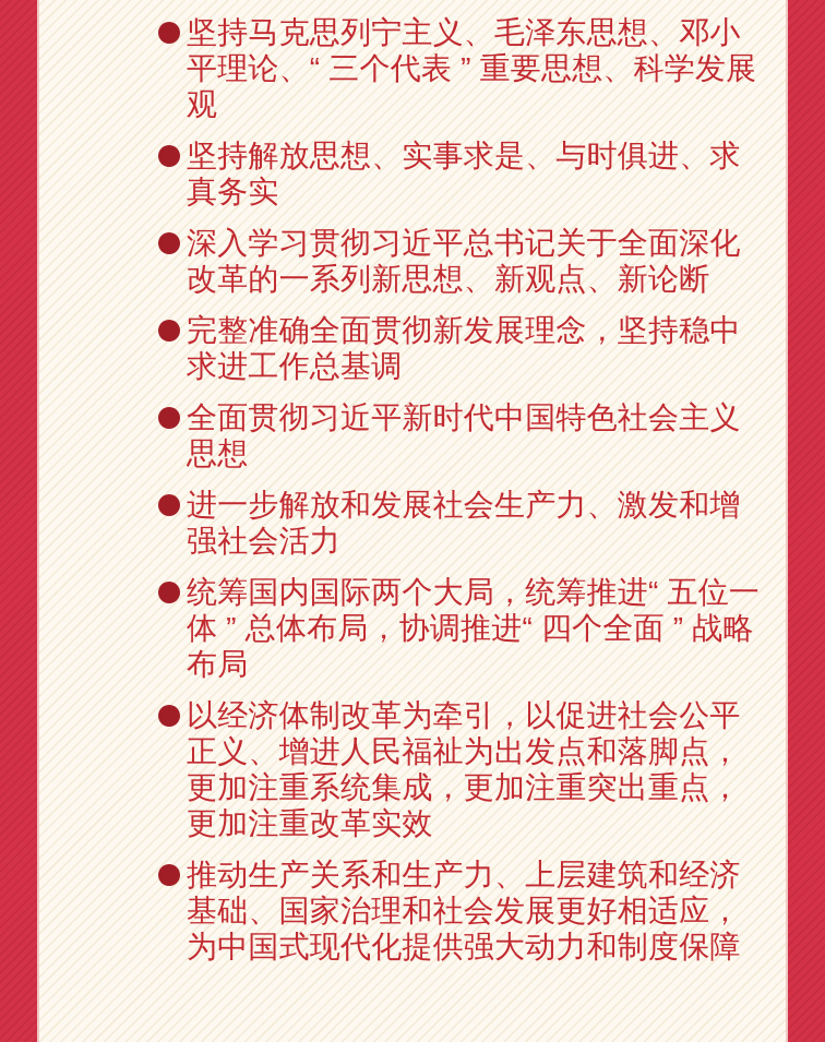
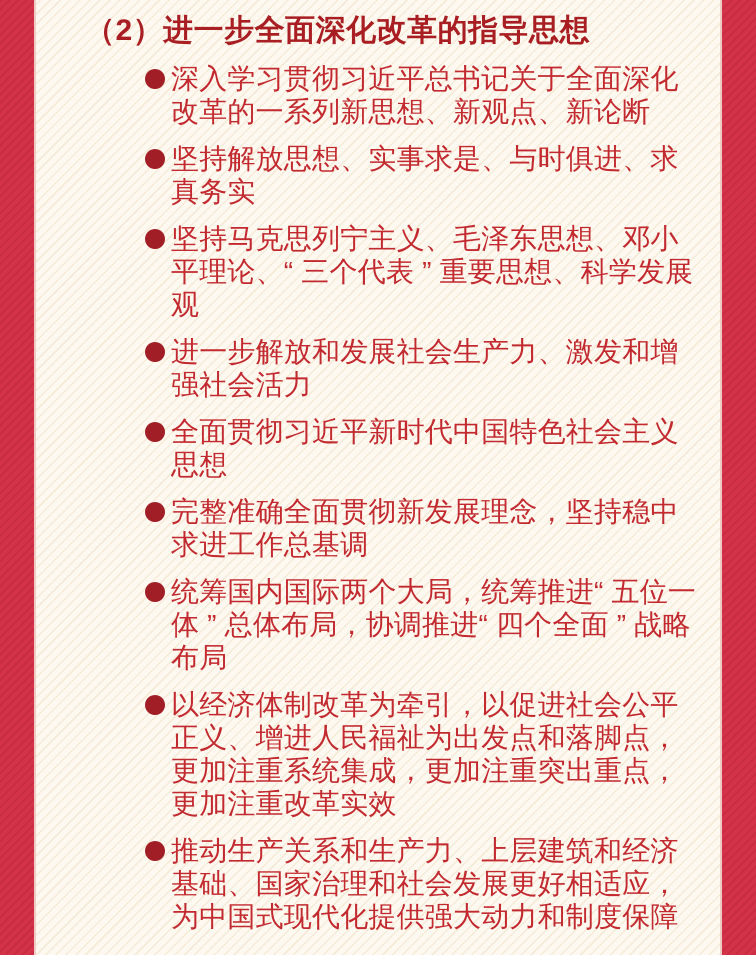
+ （2）进一步全面深化改革的指导思想
- 坚持马克思列宁主义、毛泽东思想、邓小平理论、“ 三个代表 ” 重要思想、科学发展观
+ 深入学习贯彻习近平总书记关于全面深化改革的一系列新思想、新观点、新论断
  坚持解放思想、实事求是、与时俱进、求真务实
- 深入学习贯彻习近平总书记关于全面深化改革的一系列新思想、新观点、新论断
+ 坚持马克思列宁主义、毛泽东思想、邓小平理论、“ 三个代表 ” 重要思想、科学发展观
- 完整准确全面贯彻新发展理念，坚持稳中求进工作总基调
+ 进一步解放和发展社会生产力、激发和增强社会活力
  全面贯彻习近平新时代中国特色社会主义思想
- 进一步解放和发展社会生产力、激发和增强社会活力
+ 完整准确全面贯彻新发展理念，坚持稳中求进工作总基调
  统筹国内国际两个大局，统筹推进“ 五位一体 ” 总体布局，协调推进“ 四个全面 ” 战略布局
  以经济体制改革为牵引，以促进社会公平正义、增进人民福祉为出发点和落脚点，更加注重系统集成，更加注重突出重点，更加注重改革实效
  推动生产关系和生产力、上层建筑和经济基础、国家治理和社会发展更好相适应，为中国式现代化提供强大动力和制度保障
